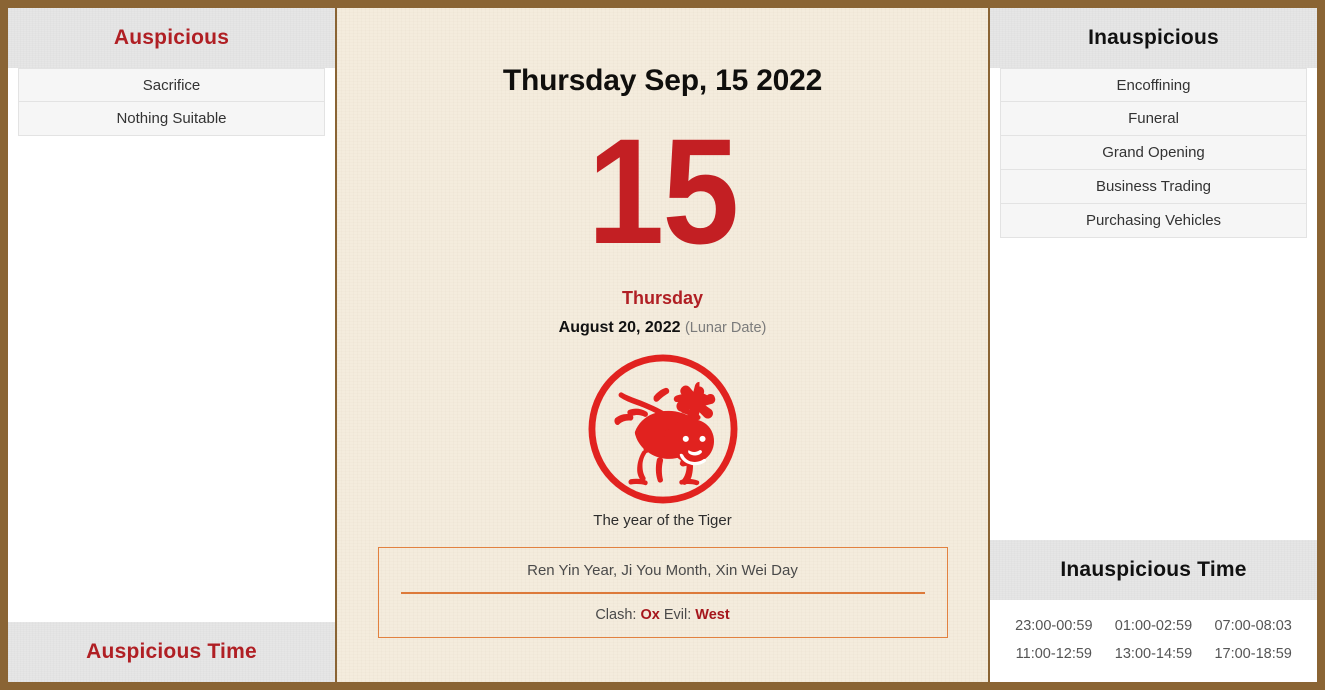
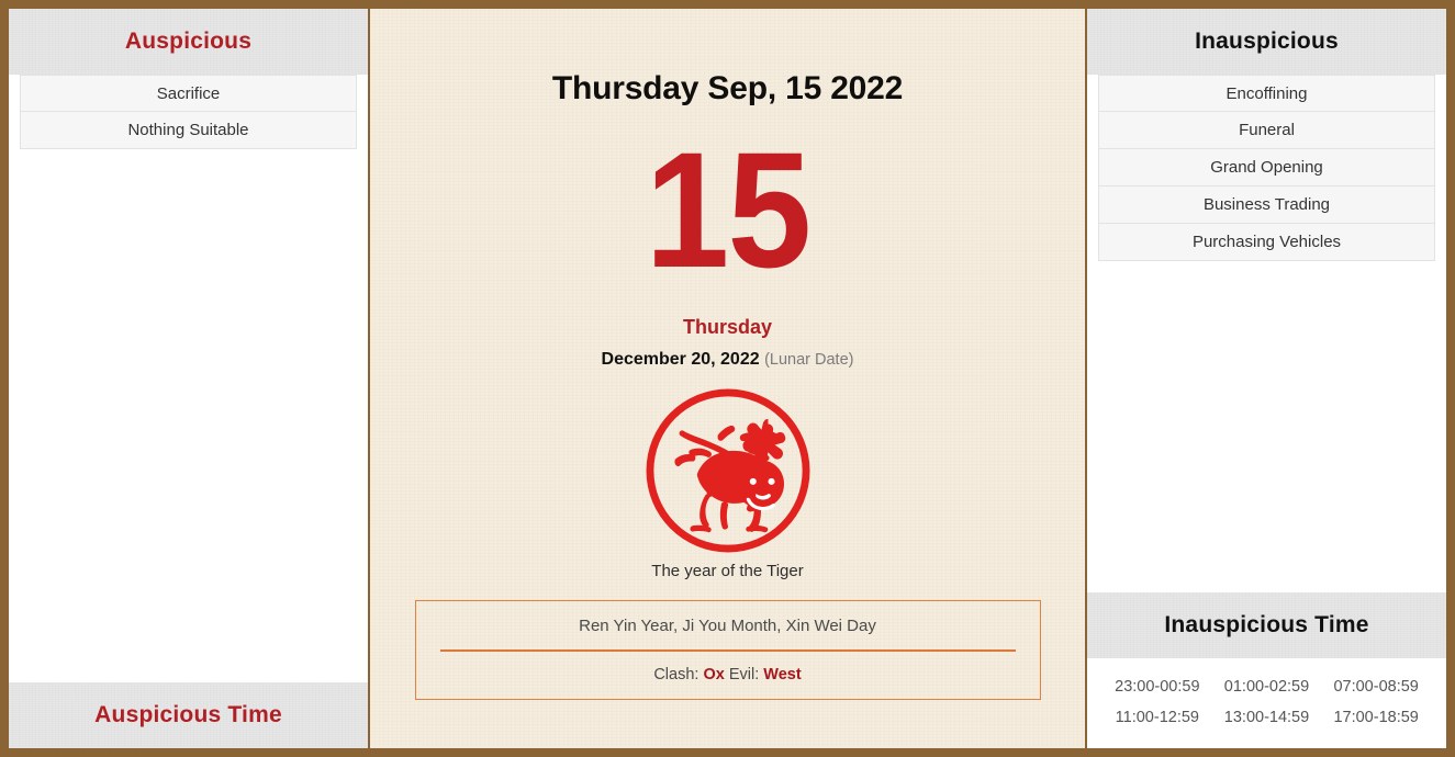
  Auspicious
  Sacrifice
  Nothing Suitable
  Auspicious Time
  Thursday Sep, 15 2022
  15
  Thursday
- August 20, 2022 (Lunar Date)
+ December 20, 2022 (Lunar Date)
  The year of the Tiger
  Ren Yin Year, Ji You Month, Xin Wei Day
  Clash: Ox Evil: West
  Inauspicious
  Encoffining
  Funeral
  Grand Opening
  Business Trading
  Purchasing Vehicles
  Inauspicious Time
  23:00-00:59
  01:00-02:59
- 07:00-08:03
+ 07:00-08:59
  11:00-12:59
  13:00-14:59
  17:00-18:59
